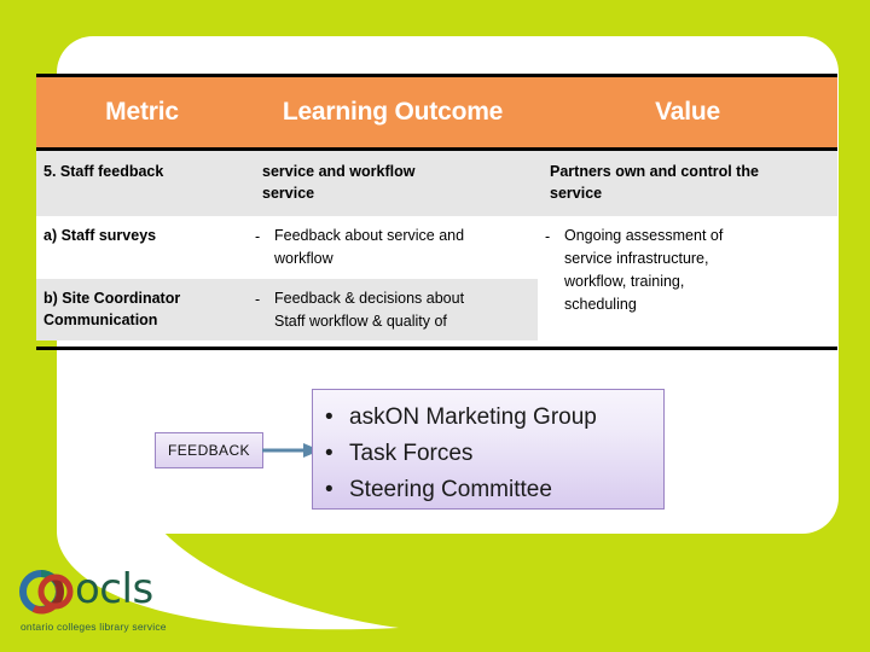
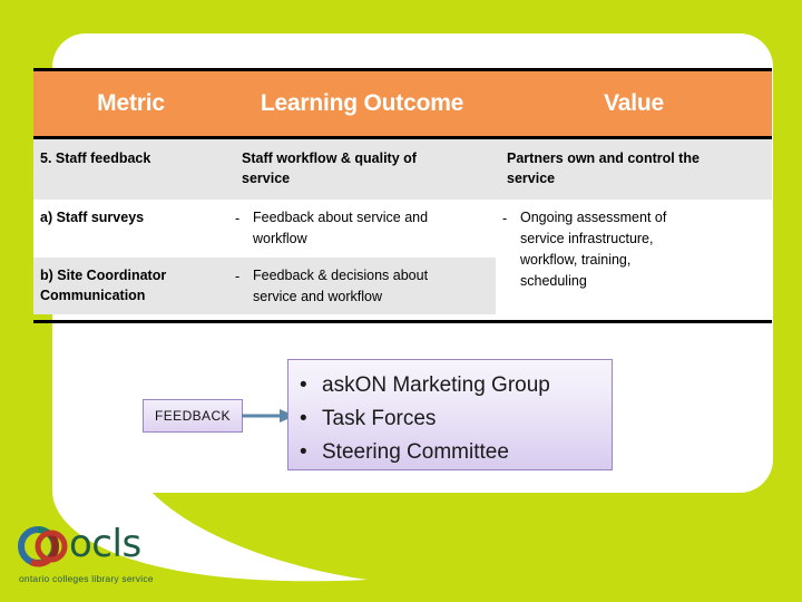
  Metric	Learning Outcome	Value
- 5. Staff feedback	service and workflow service	Partners own and control the service
+ 5. Staff feedback	Staff workflow & quality of service	Partners own and control the service
  a) Staff surveys
  -	Feedback about service and workflow
  -	Ongoing assessment of service infrastructure, workflow, training, scheduling
  b) Site Coordinator Communication
- -	Feedback & decisions about Staff workflow & quality of
+ -	Feedback & decisions about service and workflow
  FEEDBACK
  • askON Marketing Group
  • Task Forces
  • Steering Committee
  ocls
  ontario colleges library service
